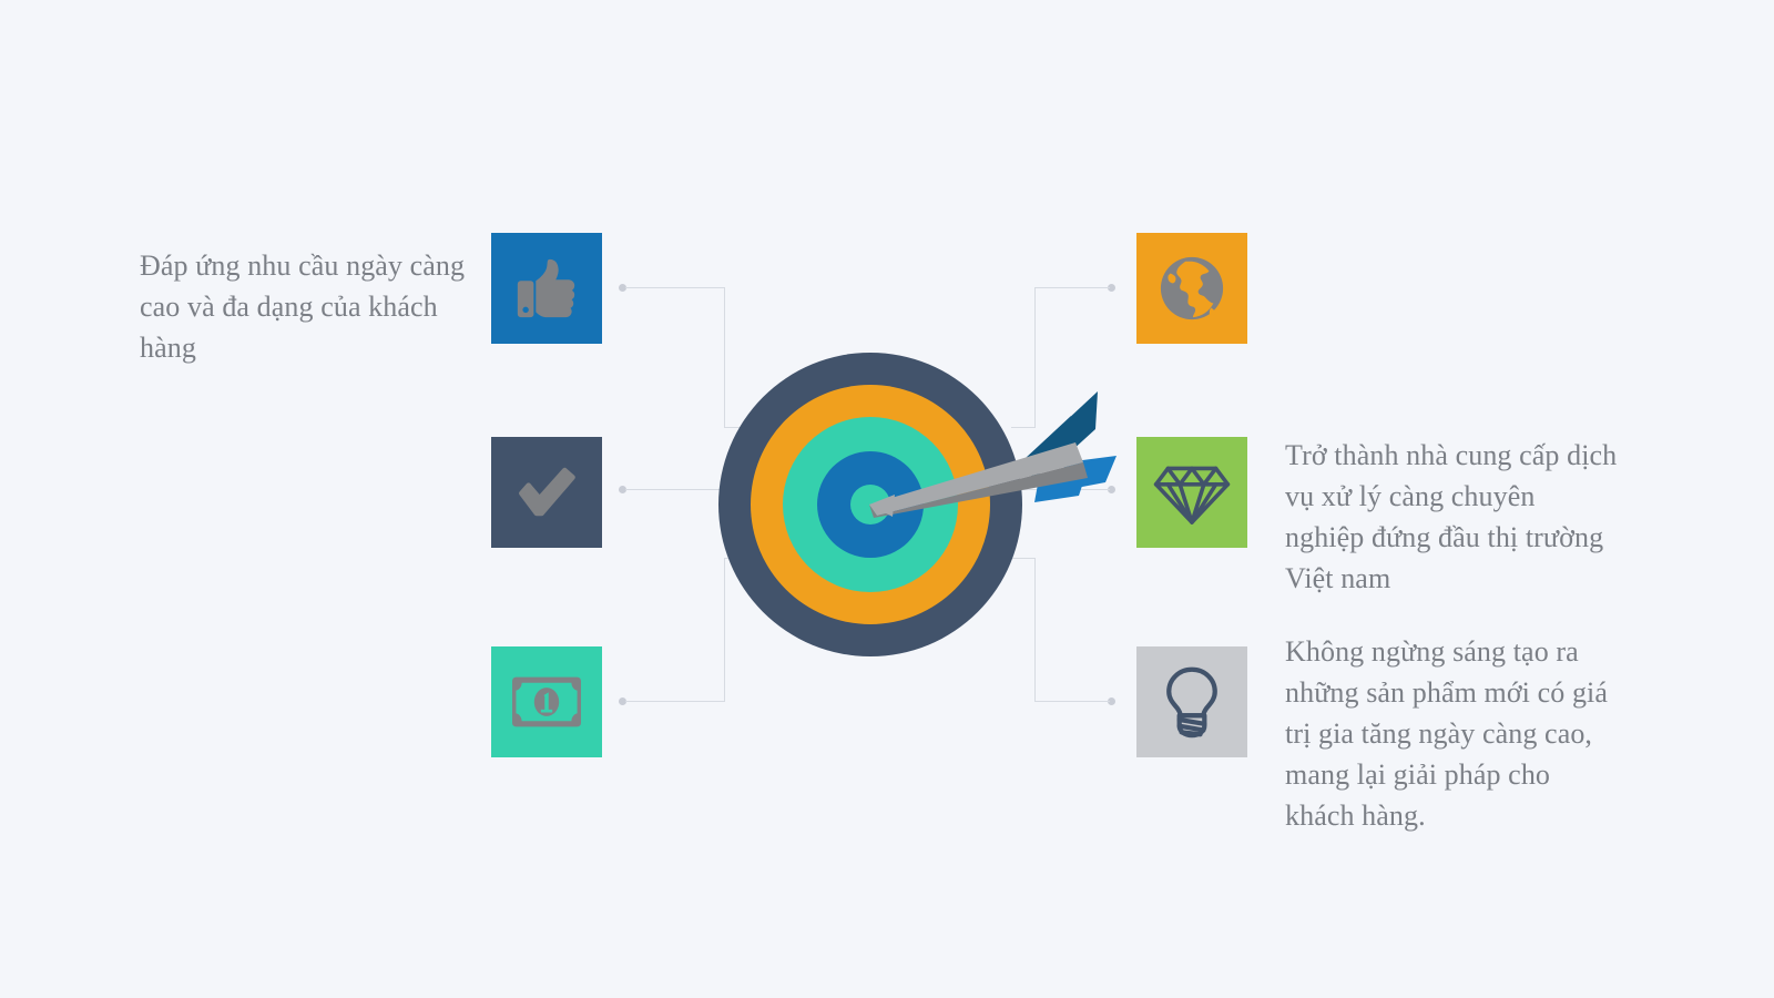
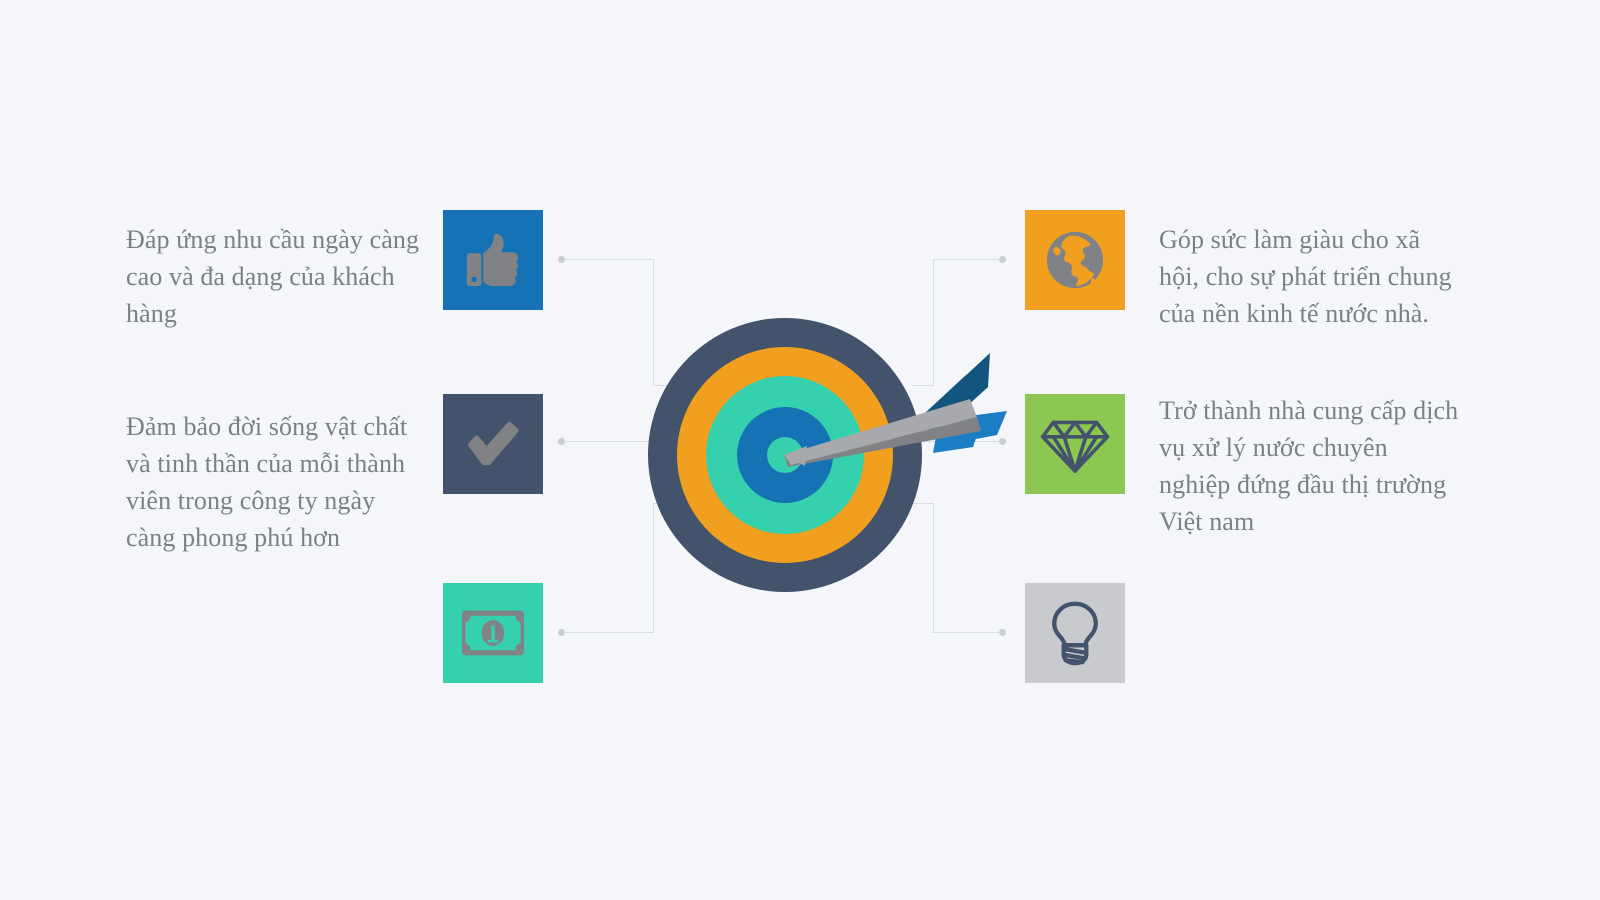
  Đáp ứng nhu cầu ngày càng cao và đa dạng của khách hàng
+ Đảm bảo đời sống vật chất và tinh thần của mỗi thành viên trong công ty ngày càng phong phú hơn
+ Góp sức làm giàu cho xã hội, cho sự phát triển chung của nền kinh tế nước nhà.
- Trở thành nhà cung cấp dịch vụ xử lý càng chuyên nghiệp đứng đầu thị trường Việt nam
+ Trở thành nhà cung cấp dịch vụ xử lý nước chuyên nghiệp đứng đầu thị trường Việt nam
- Không ngừng sáng tạo ra những sản phẩm mới có giá trị gia tăng ngày càng cao, mang lại giải pháp cho khách hàng.
